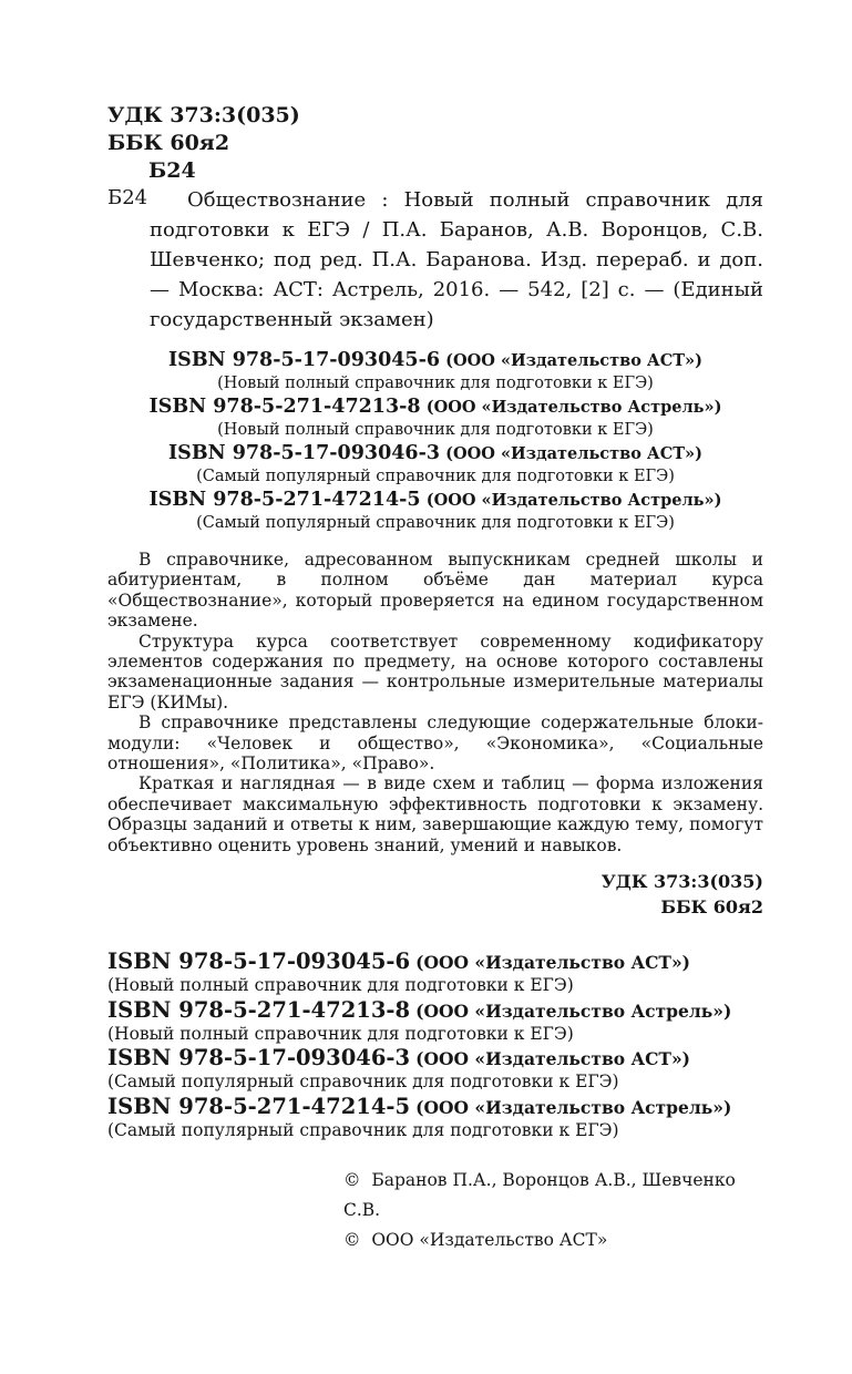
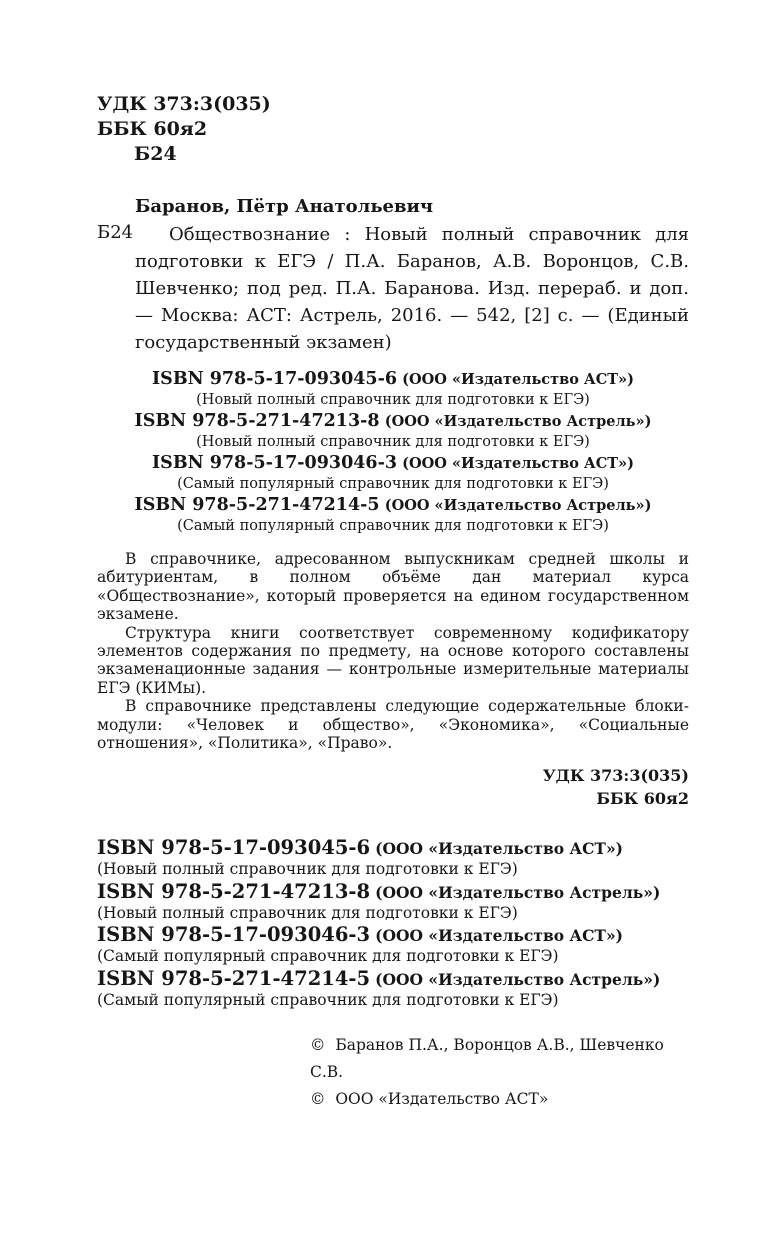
  УДК 373:3(035)
  ББК 60я2
  Б24
+ Баранов, Пётр Анатольевич
  Б24
  Обществознание : Новый полный справочник для подготовки к ЕГЭ / П.А. Баранов, А.В. Воронцов, С.В. Шевченко; под ред. П.А. Баранова. Изд. перераб. и доп. — Москва: АСТ: Астрель, 2016. — 542, [2] с. — (Единый государственный экзамен)
  ISBN 978-5-17-093045-6 (ООО «Издательство АСТ»)
  (Новый полный справочник для подготовки к ЕГЭ)
  ISBN 978-5-271-47213-8 (ООО «Издательство Астрель»)
  (Новый полный справочник для подготовки к ЕГЭ)
  ISBN 978-5-17-093046-3 (ООО «Издательство АСТ»)
  (Самый популярный справочник для подготовки к ЕГЭ)
  ISBN 978-5-271-47214-5 (ООО «Издательство Астрель»)
  (Самый популярный справочник для подготовки к ЕГЭ)
  В справочнике, адресованном выпускникам средней школы и абитуриентам, в полном объёме дан материал курса «Обществознание», который проверяется на едином государственном экзамене.
- Структура курса соответствует современному кодификатору элементов содержания по предмету, на основе которого составлены экзаменационные задания — контрольные измерительные материалы ЕГЭ (КИМы).
+ Структура книги соответствует современному кодификатору элементов содержания по предмету, на основе которого составлены экзаменационные задания — контрольные измерительные материалы ЕГЭ (КИМы).
  В справочнике представлены следующие содержательные блоки-модули: «Человек и общество», «Экономика», «Социальные отношения», «Политика», «Право».
- Краткая и наглядная — в виде схем и таблиц — форма изложения обеспечивает максимальную эффективность подготовки к экзамену. Образцы заданий и ответы к ним, завершающие каждую тему, помогут объективно оценить уровень знаний, умений и навыков.
  УДК 373:3(035)
  ББК 60я2
  ISBN 978-5-17-093045-6 (ООО «Издательство АСТ»)
  (Новый полный справочник для подготовки к ЕГЭ)
  ISBN 978-5-271-47213-8 (ООО «Издательство Астрель»)
  (Новый полный справочник для подготовки к ЕГЭ)
  ISBN 978-5-17-093046-3 (ООО «Издательство АСТ»)
  (Самый популярный справочник для подготовки к ЕГЭ)
  ISBN 978-5-271-47214-5 (ООО «Издательство Астрель»)
  (Самый популярный справочник для подготовки к ЕГЭ)
  © Баранов П.А., Воронцов А.В., Шевченко С.В.
  © ООО «Издательство АСТ»
